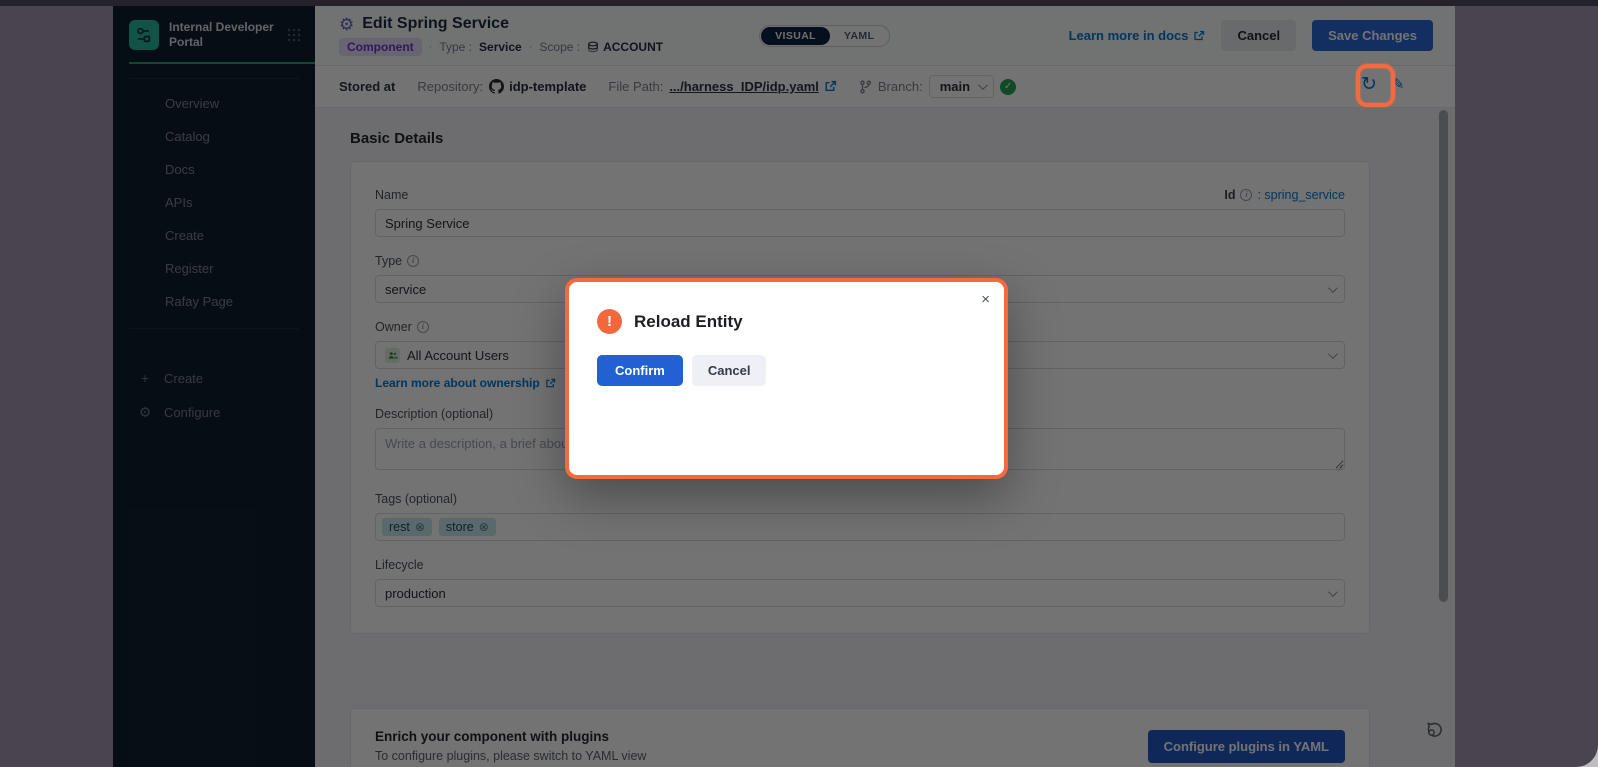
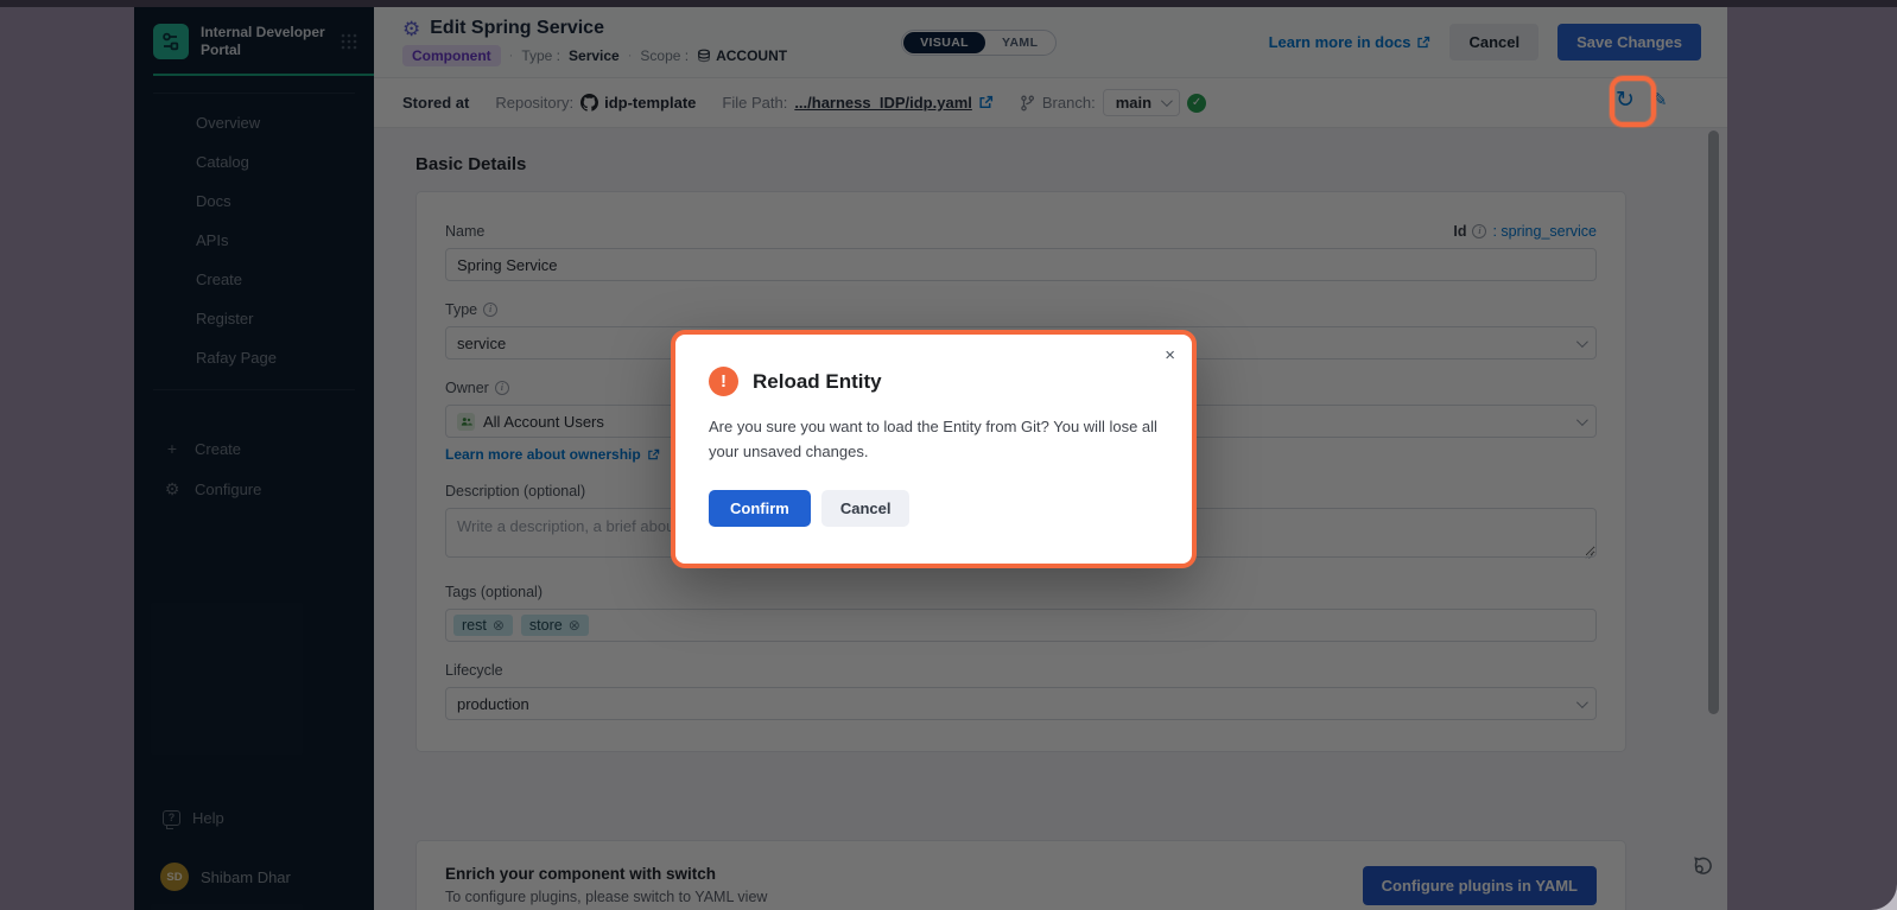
  Internal Developer Portal
  Overview
  Catalog
  Docs
  APIs
  Create
  Register
  Rafay Page
  +
  Create
  ⚙
  Configure
+ ?
+ Help
+ SD
+ Shibam Dhar
  ⚙
  Edit Spring Service
  Component
  ·
  Type :
  Service
  ·
  Scope :
  ACCOUNT
  VISUAL
  YAML
  Learn more in docs
  Cancel
  Save Changes
  Stored at
  Repository:
  idp-template
  File Path:
  .../harness_IDP/idp.yaml
  Branch:
  main
  ✓
  ↻
  ✎
  Basic Details
  Name
  Id
  i
  : spring_service
  Spring Service
  Type
  i
  service
  Owner
  i
  All Account Users
  Learn more about ownership
  Description (optional)
  Write a description, a brief abo
  Tags (optional)
  rest
  ⊗
  store
  ⊗
  Lifecycle
  production
- Enrich your component with plugins
+ Enrich your component with switch
  To configure plugins, please switch to YAML view
  Configure plugins in YAML
  ×
  !
  Reload Entity
+ Are you sure you want to load the Entity from Git? You will lose all your unsaved changes.
  Confirm
  Cancel
